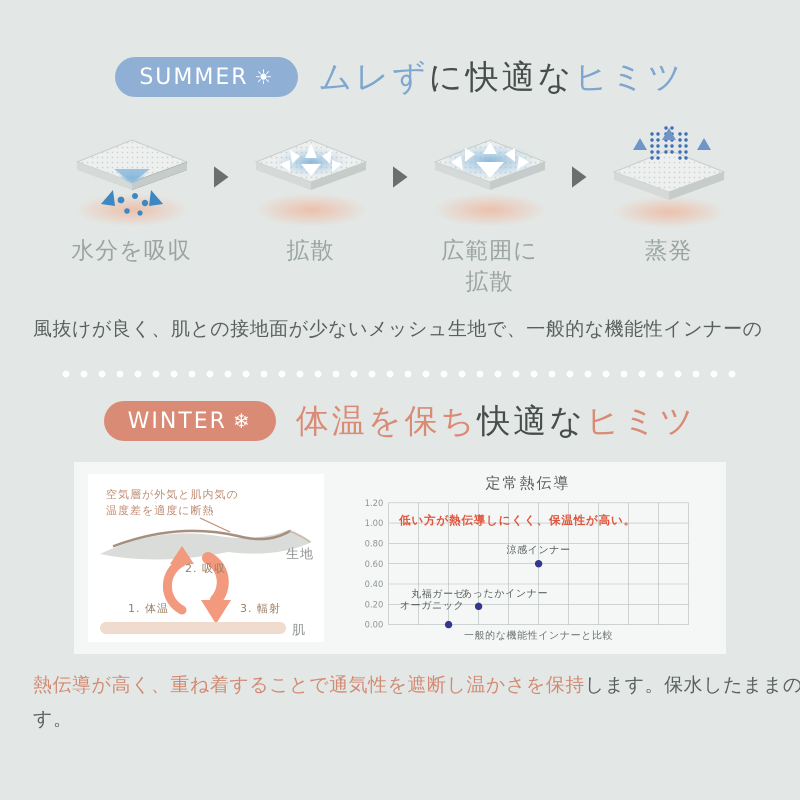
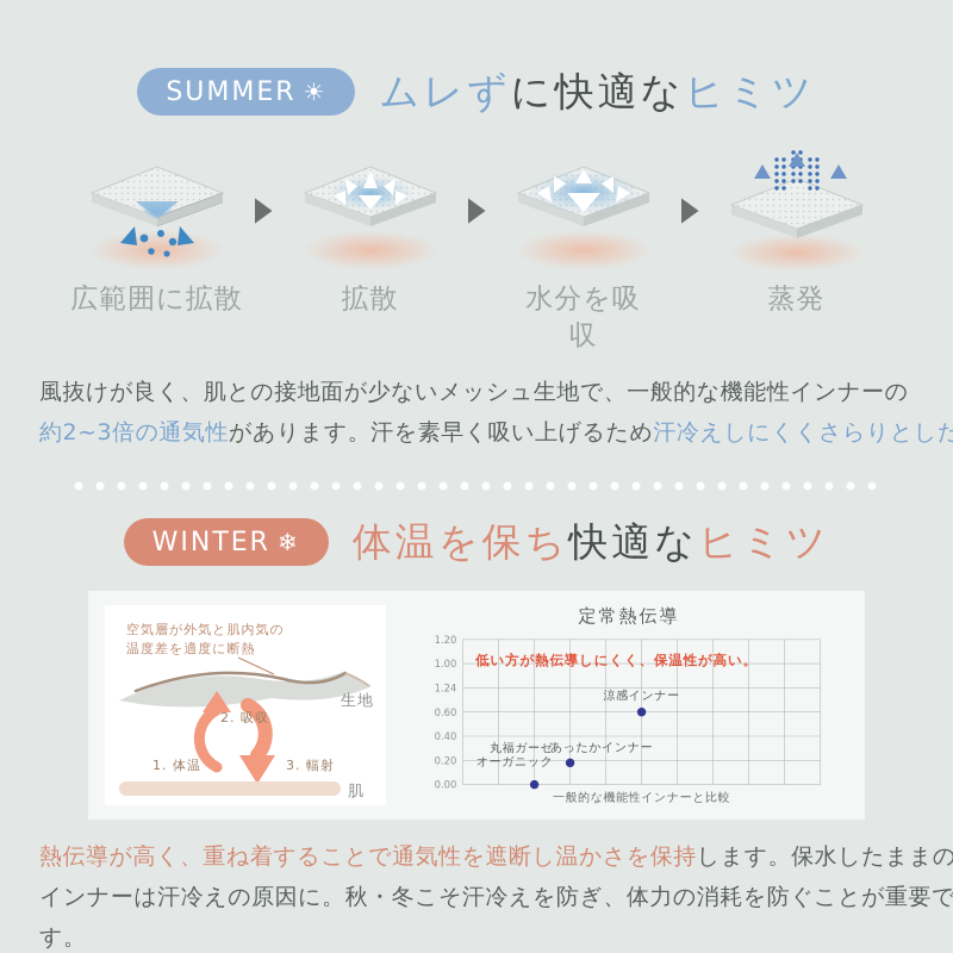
  SUMMER
  ☀
  ムレずに快適なヒミツ
- 水分を吸収
+ 広範囲に拡散
  拡散
- 広範囲に拡散
+ 水分を吸収
  蒸発
  風抜けが良く、肌との接地面が少ないメッシュ生地で、一般的な機能性インナーの
+ 約2~3倍の通気性があります。汗を素早く吸い上げるため汗冷えしにくくさらりとした
  WINTER
  ❄
  体温を保ち快適なヒミツ
  空気層が外気と肌内気の
  温度差を適度に断熱
  生地
  2. 吸収
  1. 体温
  3. 輻射
  肌
  定常熱伝導
  1.20
  1.00
- 0.80
+ 1.24
  0.60
  0.40
  0.20
  0.00
  低い方が熱伝導しにくく、保温性が高い。
  丸福ガーゼ
  オーガニック
  あったかインナー
  涼感インナー
  一般的な機能性インナーと比較
  熱伝導が高く、重ね着することで通気性を遮断し温かさを保持します。保水したままの
+ インナーは汗冷えの原因に。秋・冬こそ汗冷えを防ぎ、体力の消耗を防ぐことが重要で
  す。
